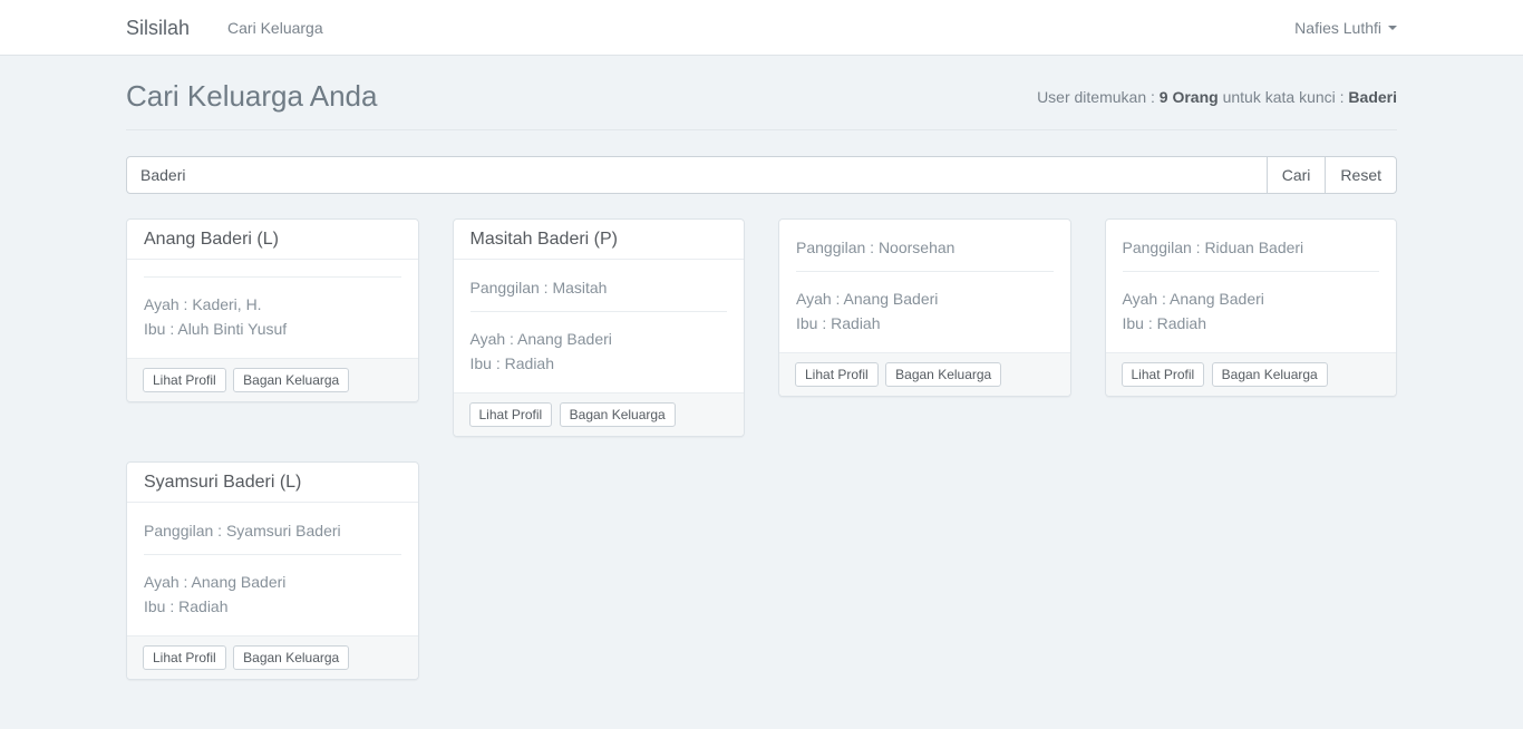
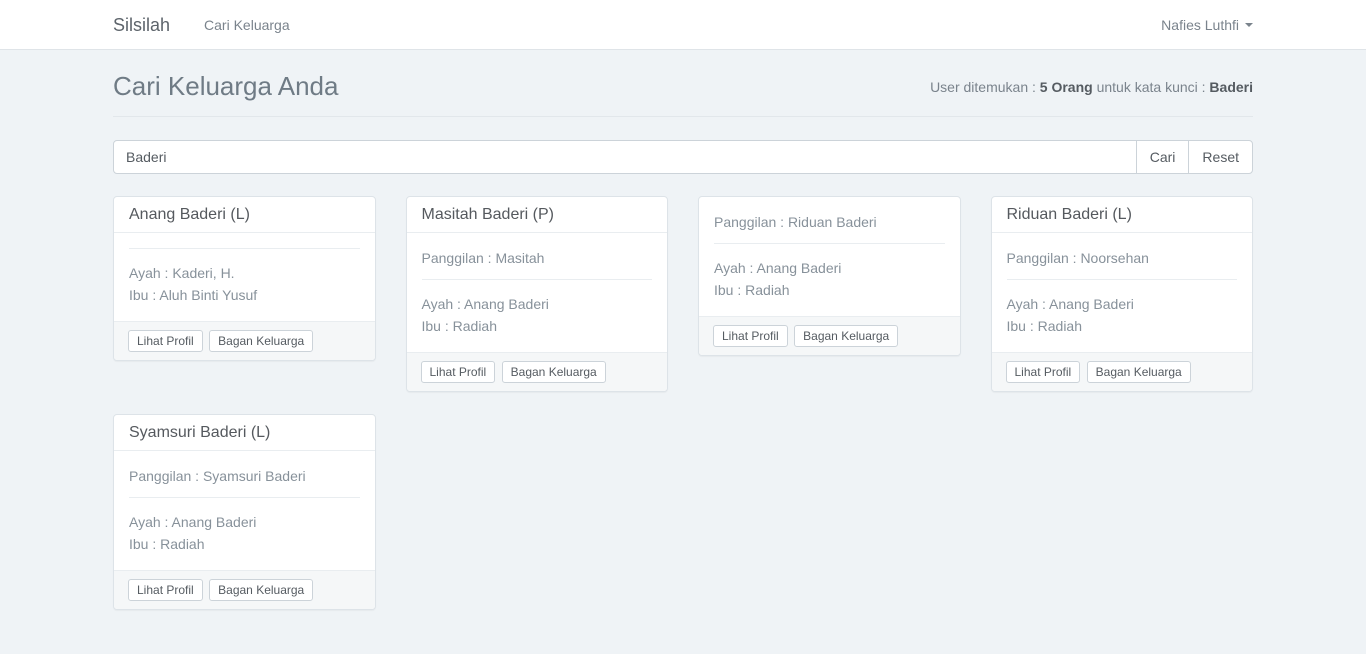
  Silsilah
  Cari Keluarga
  Nafies Luthfi
  Cari Keluarga Anda
- User ditemukan : 9 Orang untuk kata kunci : Baderi
+ User ditemukan : 5 Orang untuk kata kunci : Baderi
  Baderi
  Cari
  Reset
  Anang Baderi (L)
  Ayah : Kaderi, H.
  Ibu : Aluh Binti Yusuf
  Lihat Profil Bagan Keluarga
  Masitah Baderi (P)
  Panggilan : Masitah
  Ayah : Anang Baderi
  Ibu : Radiah
  Lihat Profil Bagan Keluarga
- Panggilan : Noorsehan
+ Panggilan : Riduan Baderi
  Ayah : Anang Baderi
  Ibu : Radiah
  Lihat Profil Bagan Keluarga
+ Riduan Baderi (L)
- Panggilan : Riduan Baderi
+ Panggilan : Noorsehan
  Ayah : Anang Baderi
  Ibu : Radiah
  Lihat Profil Bagan Keluarga
  Syamsuri Baderi (L)
  Panggilan : Syamsuri Baderi
  Ayah : Anang Baderi
  Ibu : Radiah
  Lihat Profil Bagan Keluarga
